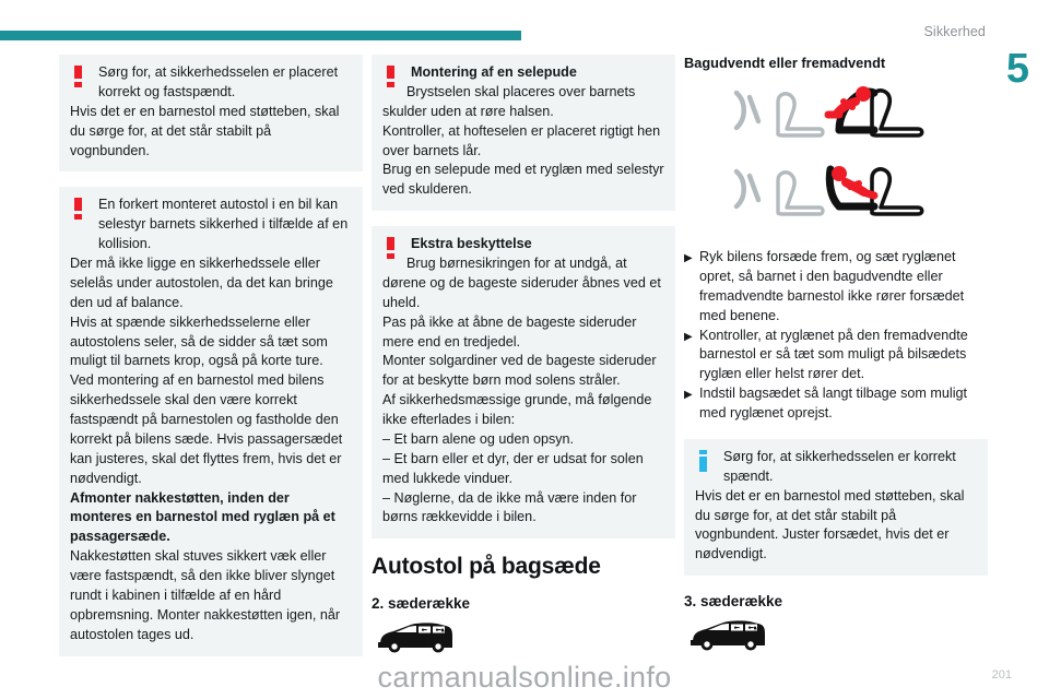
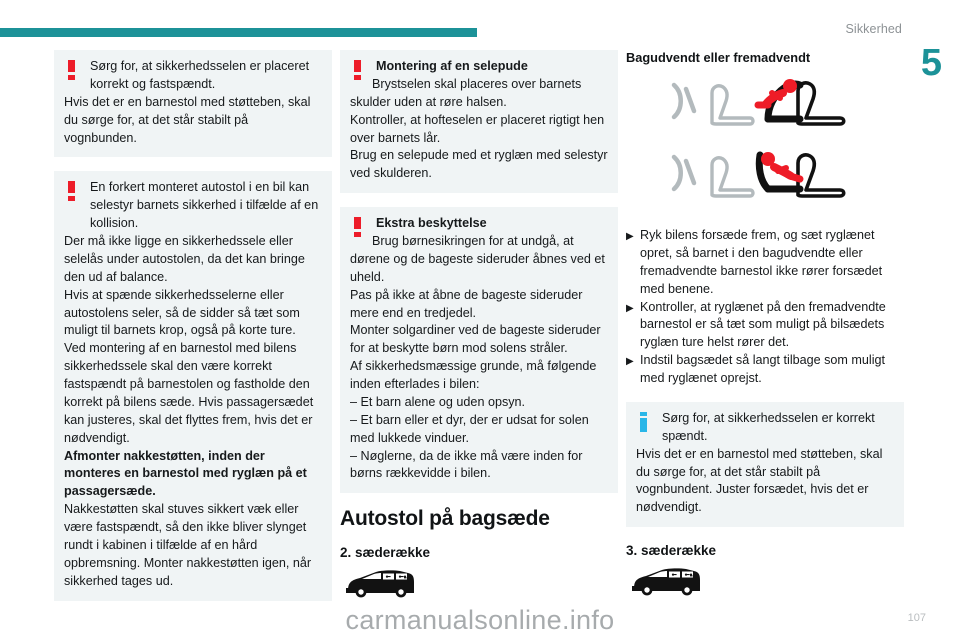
  Sikkerhed
  5
  Sørg for, at sikkerhedsselen er placeret korrekt og fastspændt.
  Hvis det er en barnestol med støtteben, skal du sørge for, at det står stabilt på vognbunden.
  En forkert monteret autostol i en bil kan selestyr barnets sikkerhed i tilfælde af en kollision.
  Der må ikke ligge en sikkerhedssele eller selelås under autostolen, da det kan bringe den ud af balance.
  Hvis at spænde sikkerhedsselerne eller autostolens seler, så de sidder så tæt som muligt til barnets krop, også på korte ture.
  Ved montering af en barnestol med bilens sikkerhedssele skal den være korrekt fastspændt på barnestolen og fastholde den korrekt på bilens sæde. Hvis passagersædet kan justeres, skal det flyttes frem, hvis det er nødvendigt.
  Afmonter nakkestøtten, inden der monteres en barnestol med ryglæn på et passagersæde.
- Nakkestøtten skal stuves sikkert væk eller være fastspændt, så den ikke bliver slynget rundt i kabinen i tilfælde af en hård opbremsning. Monter nakkestøtten igen, når autostolen tages ud.
+ Nakkestøtten skal stuves sikkert væk eller være fastspændt, så den ikke bliver slynget rundt i kabinen i tilfælde af en hård opbremsning. Monter nakkestøtten igen, når sikkerhed tages ud.
  Montering af en selepude
  Brystselen skal placeres over barnets skulder uden at røre halsen.
  Kontroller, at hofteselen er placeret rigtigt hen over barnets lår.
  Brug en selepude med et ryglæn med selestyr ved skulderen.
  Ekstra beskyttelse
  Brug børnesikringen for at undgå, at dørene og de bageste sideruder åbnes ved et uheld.
  Pas på ikke at åbne de bageste sideruder mere end en tredjedel.
  Monter solgardiner ved de bageste sideruder for at beskytte børn mod solens stråler.
- Af sikkerhedsmæssige grunde, må følgende ikke efterlades i bilen:
+ Af sikkerhedsmæssige grunde, må følgende inden efterlades i bilen:
  – Et barn alene og uden opsyn.
  – Et barn eller et dyr, der er udsat for solen med lukkede vinduer.
  – Nøglerne, da de ikke må være inden for børns rækkevidde i bilen.
  Autostol på bagsæde
  2. sæderække
  Bagudvendt eller fremadvendt
  ▶ Ryk bilens forsæde frem, og sæt ryglænet opret, så barnet i den bagudvendte eller fremadvendte barnestol ikke rører forsædet med benene.
- ▶ Kontroller, at ryglænet på den fremadvendte barnestol er så tæt som muligt på bilsædets ryglæn eller helst rører det.
+ ▶ Kontroller, at ryglænet på den fremadvendte barnestol er så tæt som muligt på bilsædets ryglæn ture helst rører det.
  ▶ Indstil bagsædet så langt tilbage som muligt med ryglænet oprejst.
  Sørg for, at sikkerhedsselen er korrekt spændt.
  Hvis det er en barnestol med støtteben, skal du sørge for, at det står stabilt på vognbundent. Juster forsædet, hvis det er nødvendigt.
  3. sæderække
- 201
+ 107
  carmanualsonline.info
